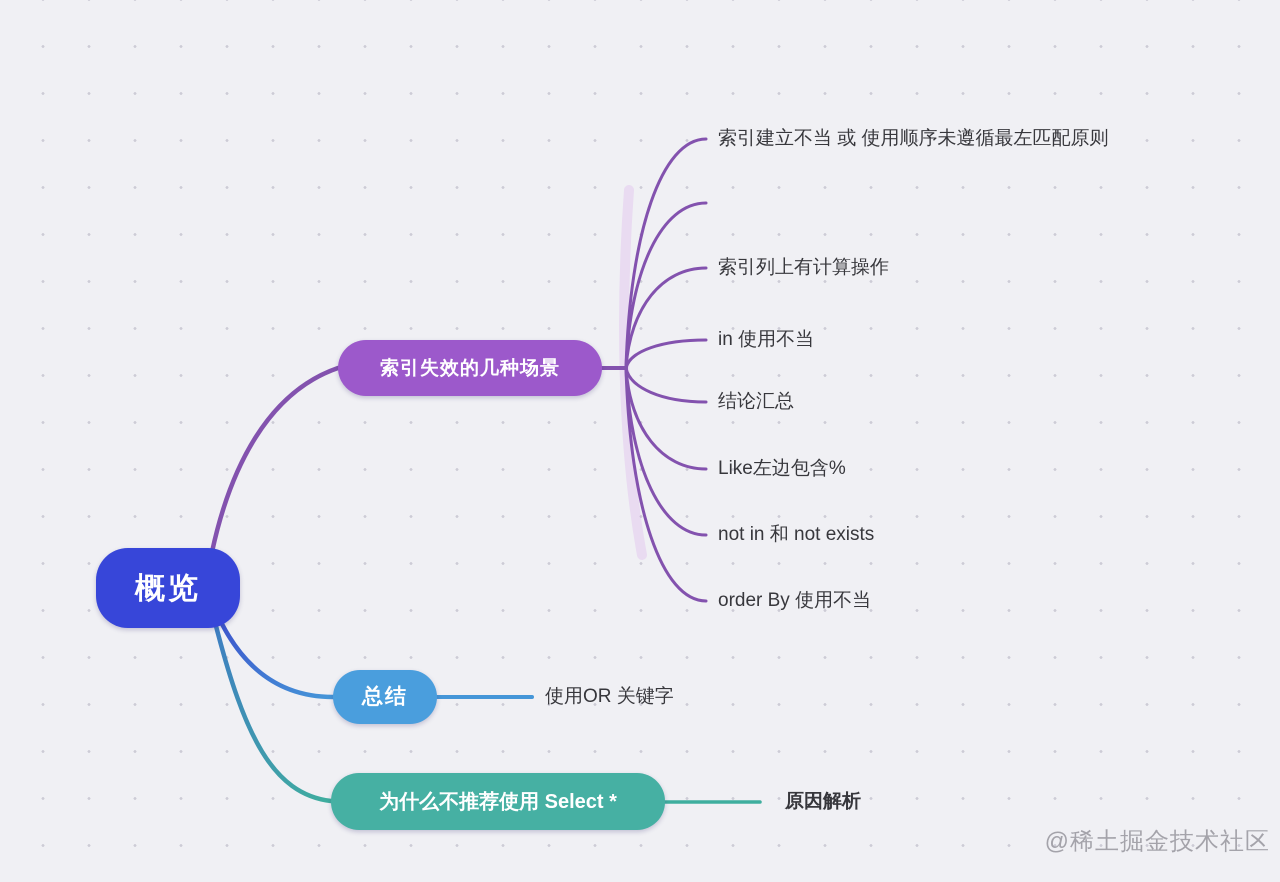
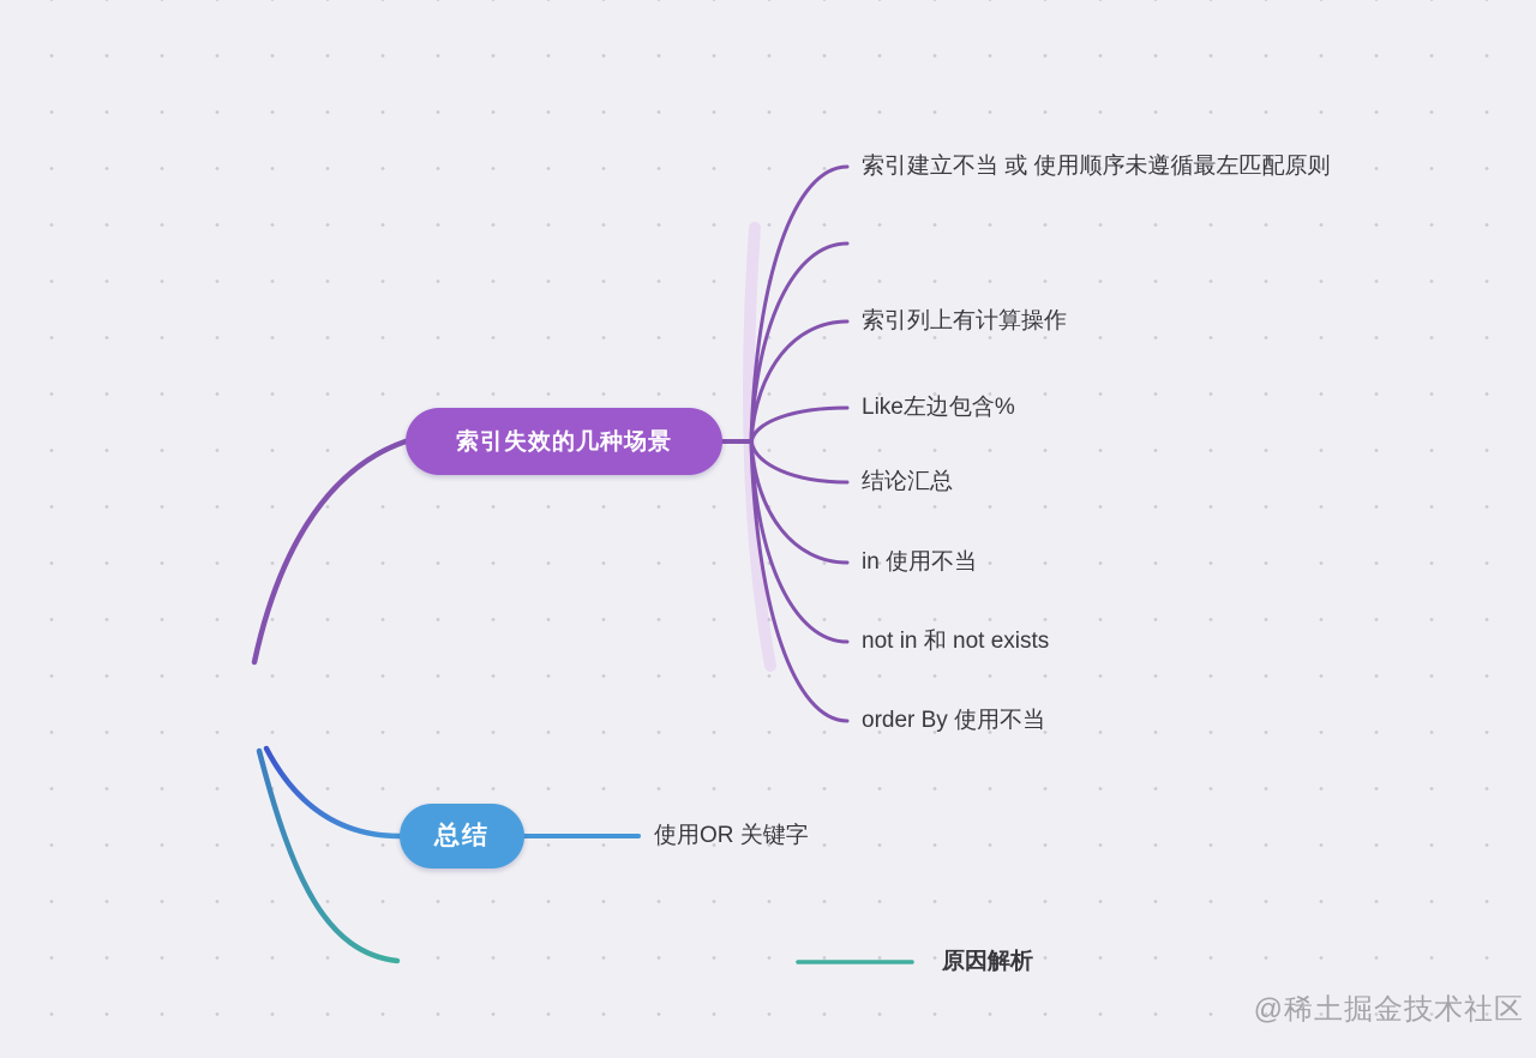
- 概览
  索引失效的几种场景
  总结
- 为什么不推荐使用 Select *
  索引建立不当 或 使用顺序未遵循最左匹配原则
  索引列上有计算操作
- in 使用不当
+ Like左边包含%
  结论汇总
- Like左边包含%
+ in 使用不当
  not in 和 not exists
  order By 使用不当
  使用OR 关键字
  原因解析
  @稀土掘金技术社区
